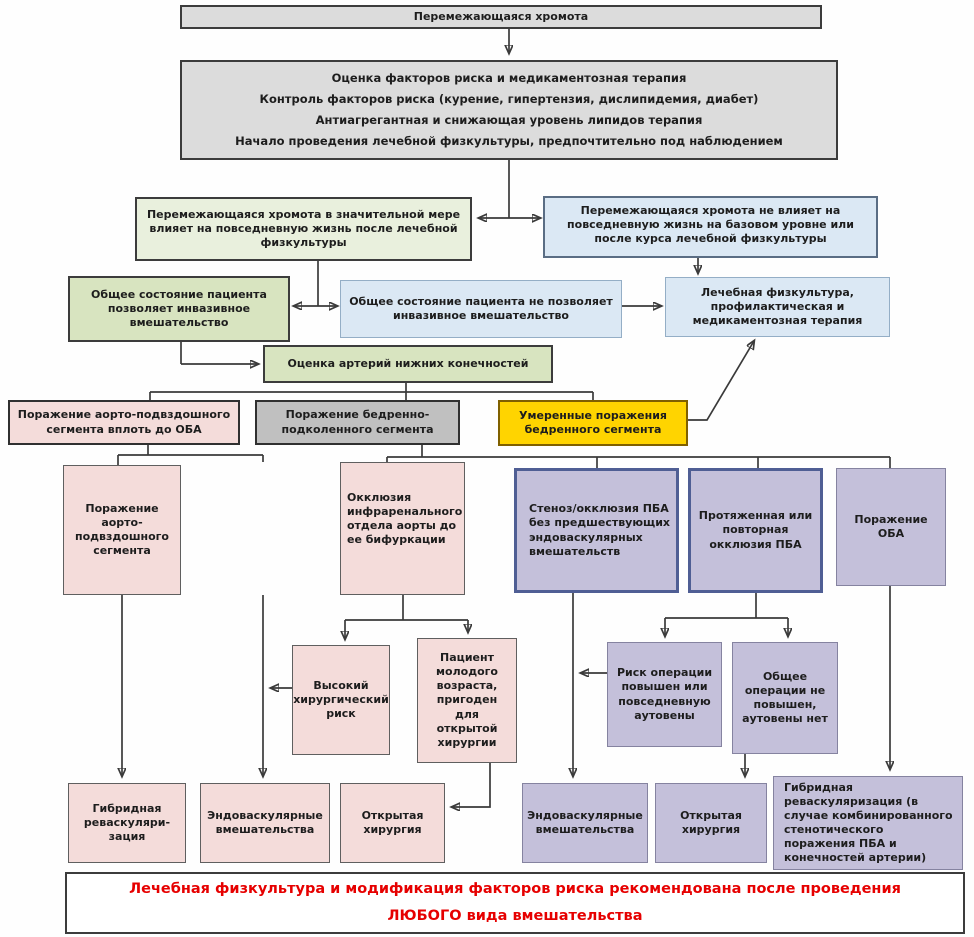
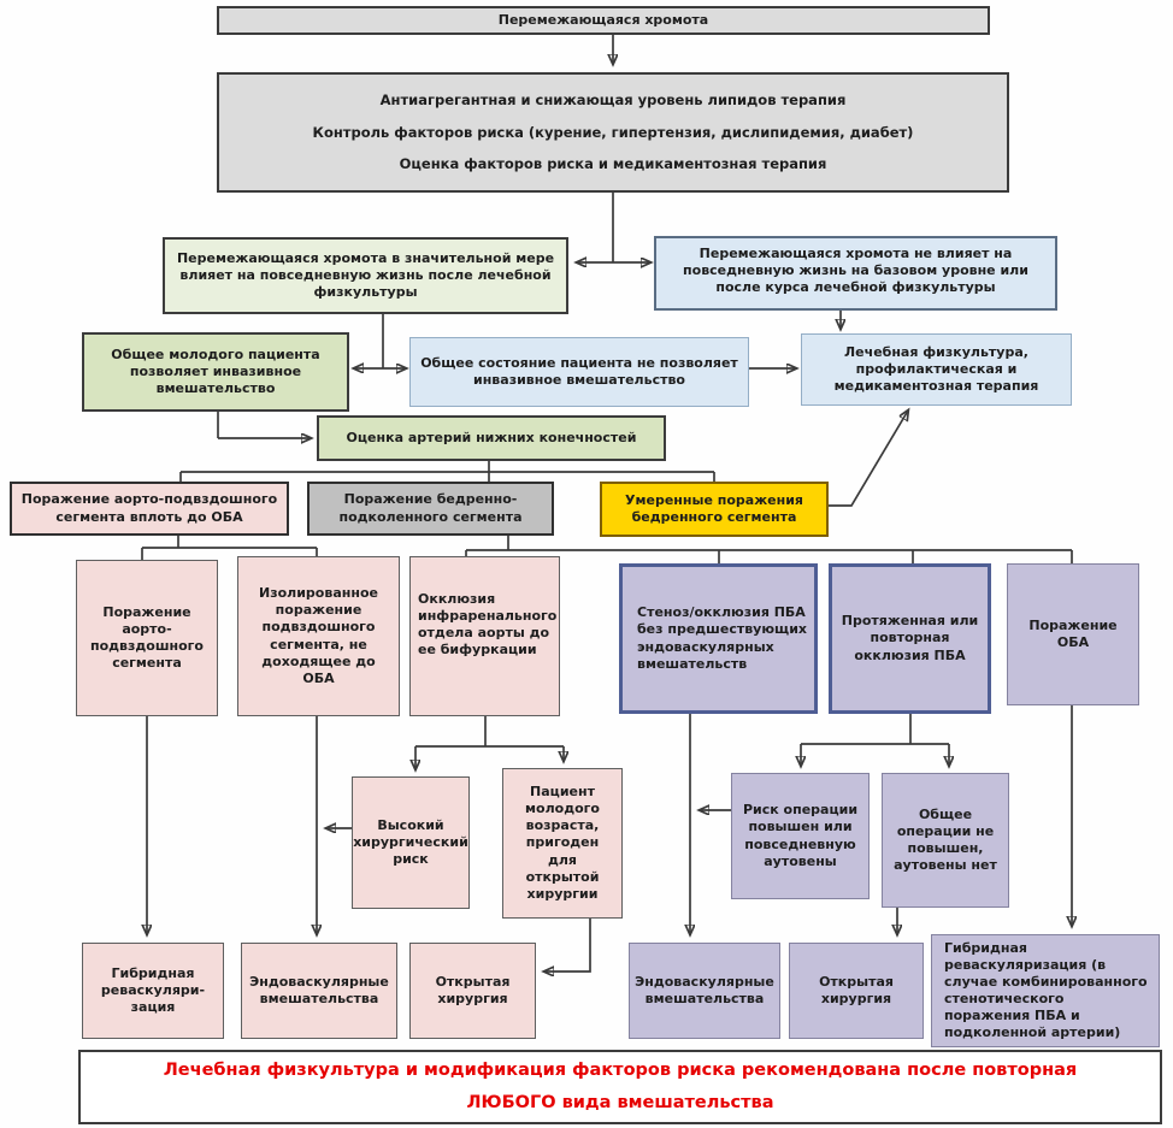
  Перемежающаяся хромота
- Оценка факторов риска и медикаментозная терапия
+ Антиагрегантная и снижающая уровень липидов терапия
  Контроль факторов риска (курение, гипертензия, дислипидемия, диабет)
- Антиагрегантная и снижающая уровень липидов терапия
+ Оценка факторов риска и медикаментозная терапия
- Начало проведения лечебной физкультуры, предпочтительно под наблюдением
  Перемежающаяся хромота в значительной мере влияет на повседневную жизнь после лечебной физкультуры
  Перемежающаяся хромота не влияет на повседневную жизнь на базовом уровне или после курса лечебной физкультуры
- Общее состояние пациента позволяет инвазивное вмешательство
+ Общее молодого пациента позволяет инвазивное вмешательство
  Общее состояние пациента не позволяет инвазивное вмешательство
  Лечебная физкультура, профилактическая и медикаментозная терапия
  Оценка артерий нижних конечностей
  Поражение аорто-подвздошного сегмента вплоть до ОБА
  Поражение бедренно-подколенного сегмента
  Умеренные поражения бедренного сегмента
  Поражение аорто-подвздошного сегмента
+ Изолированное поражение подвздошного сегмента, не доходящее до ОБА
  Окклюзия инфраренального отдела аорты до ее бифуркации
  Стеноз/окклюзия ПБА без предшествующих эндоваскулярных вмешательств
  Протяженная или повторная окклюзия ПБА
  Поражение ОБА
  Высокий хирургический риск
  Пациент молодого возраста, пригоден для открытой хирургии
  Риск операции повышен или повседневную аутовены
  Общее операции не повышен, аутовены нет
  Гибридная реваскуляри-зация
  Эндоваскулярные вмешательства
  Открытая хирургия
  Эндоваскулярные вмешательства
  Открытая хирургия
- Гибридная реваскуляризация (в случае комбинированного стенотического поражения ПБА и конечностей артерии)
+ Гибридная реваскуляризация (в случае комбинированного стенотического поражения ПБА и подколенной артерии)
- Лечебная физкультура и модификация факторов риска рекомендована после проведения ЛЮБОГО вида вмешательства
+ Лечебная физкультура и модификация факторов риска рекомендована после повторная ЛЮБОГО вида вмешательства
